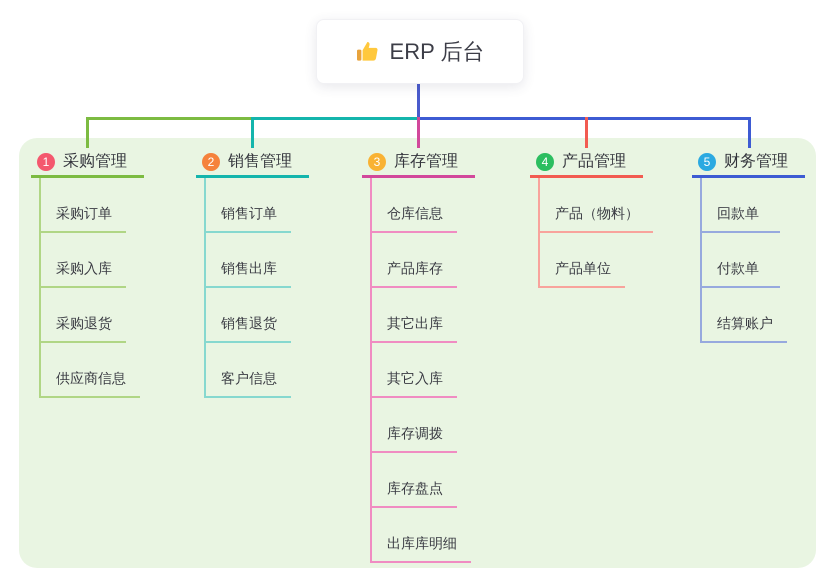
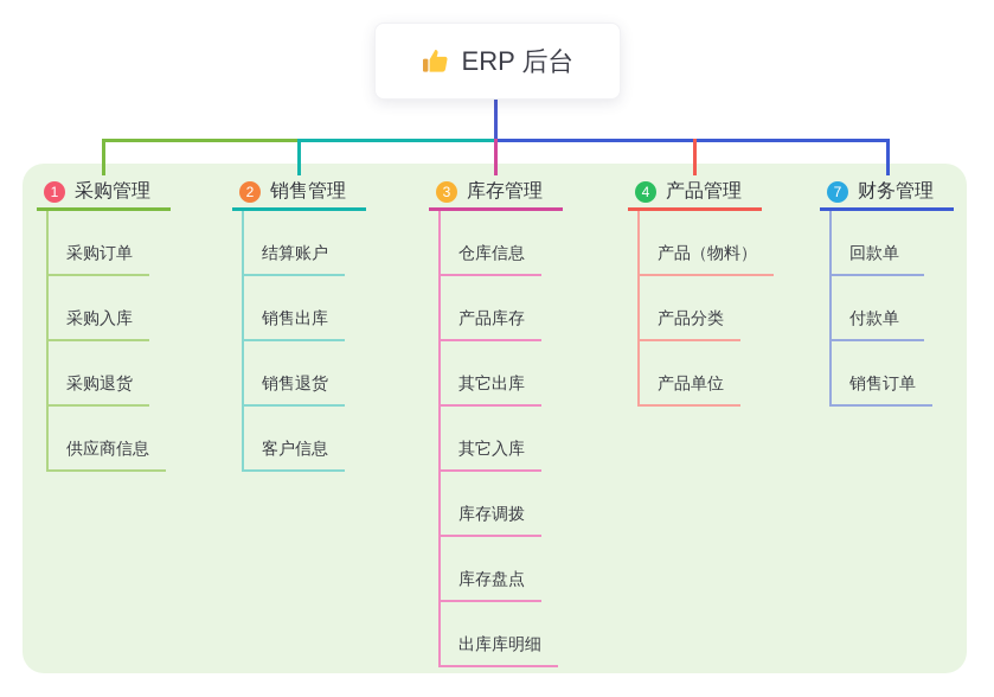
  ERP 后台
  1
  采购管理
  采购订单
  采购入库
  采购退货
  供应商信息
  2
  销售管理
- 销售订单
+ 结算账户
  销售出库
  销售退货
  客户信息
  3
  库存管理
  仓库信息
  产品库存
  其它出库
  其它入库
  库存调拨
  库存盘点
  出库库明细
  4
  产品管理
  产品（物料）
+ 产品分类
  产品单位
- 5
+ 7
  财务管理
  回款单
  付款单
- 结算账户
+ 销售订单
